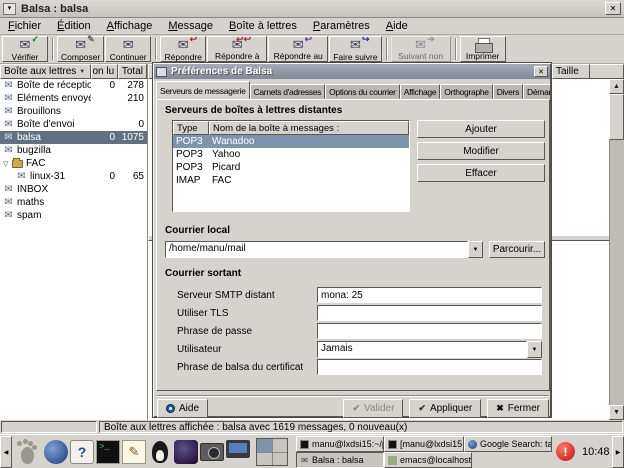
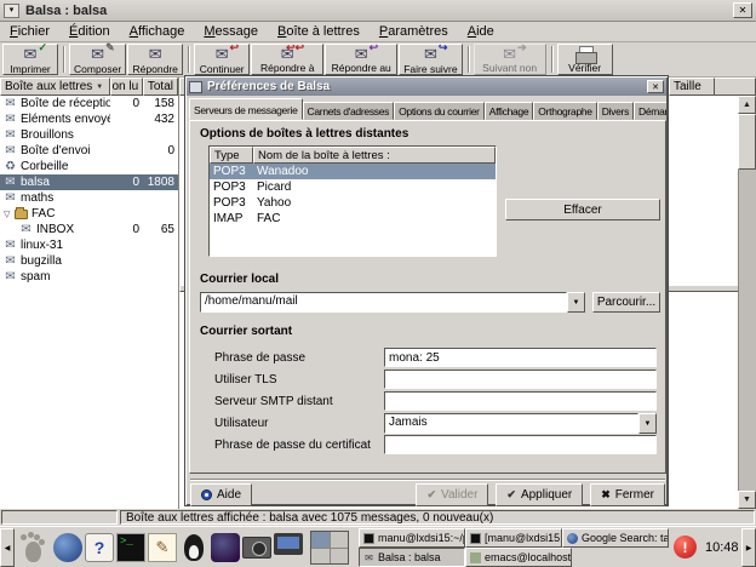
  Balsa : balsa
  ✕
  Fichier
  Édition
  Affichage
  Message
  Boîte à lettres
  Paramètres
  Aide
  ✉
  ✓
- Vérifier
+ Imprimer
  ✉
  ✎
  Composer
  ✉
- Continuer
+ Répondre
  ✉
  ↩
- Répondre
+ Continuer
  ✉
  ↩↩
  ✉
  ↩
  ✉
  ↪
  Faire suivre
  ✉
  ➔
  Suivant non
- Imprimer
+ Vérifier
  Boîte aux lettres
  on lu
  Total
  ✉
  Boîte de réceptio
  0
- 278
+ 158
  ✉
  Éléments envoyé
- 210
+ 432
  ✉
  Brouillons
  ✉
  Boîte d'envoi
  0
+ ♻
+ Corbeille
  ✉
  balsa
  0
- 1075
+ 1808
  ✉
- bugzilla
+ maths
  FAC
  ✉
- linux-31
+ INBOX
  0
  65
  ✉
- INBOX
+ linux-31
  ✉
- maths
+ bugzilla
  ✉
  spam
  Taille
  Préférences de Balsa
  Serveurs de messagerie
  Carnets d'adresses
  Options du courrier
  Affichage
  Orthographe
  Divers
- Serveurs de boîtes à lettres distantes
+ Options de boîtes à lettres distantes
  Type
- Nom de la boîte à messages :
+ Nom de la boîte à lettres :
  POP3
  Wanadoo
  POP3
- Yahoo
+ Picard
  POP3
- Picard
+ Yahoo
  IMAP
  FAC
- Ajouter
- Modifier
  Effacer
  Courrier local
  /home/manu/mail
  Parcourir...
  Courrier sortant
- Serveur SMTP distant
+ Phrase de passe
  mona: 25
  Utiliser TLS
- Phrase de passe
+ Serveur SMTP distant
  Utilisateur
  Jamais
- Phrase de balsa du certificat
+ Phrase de passe du certificat
  Aide
  ✔
  Valider
  ✔
  Appliquer
  ✖
  Fermer
- Boîte aux lettres affichée : balsa avec 1619 messages, 0 nouveau(x)
+ Boîte aux lettres affichée : balsa avec 1075 messages, 0 nouveau(x)
  ?
  >_
  ✎
  manu@lxdsi15:~/
  [manu@lxdsi15
  Google Search: ta
  ✉
  Balsa : balsa
  emacs@localhost
  !
  10:48
